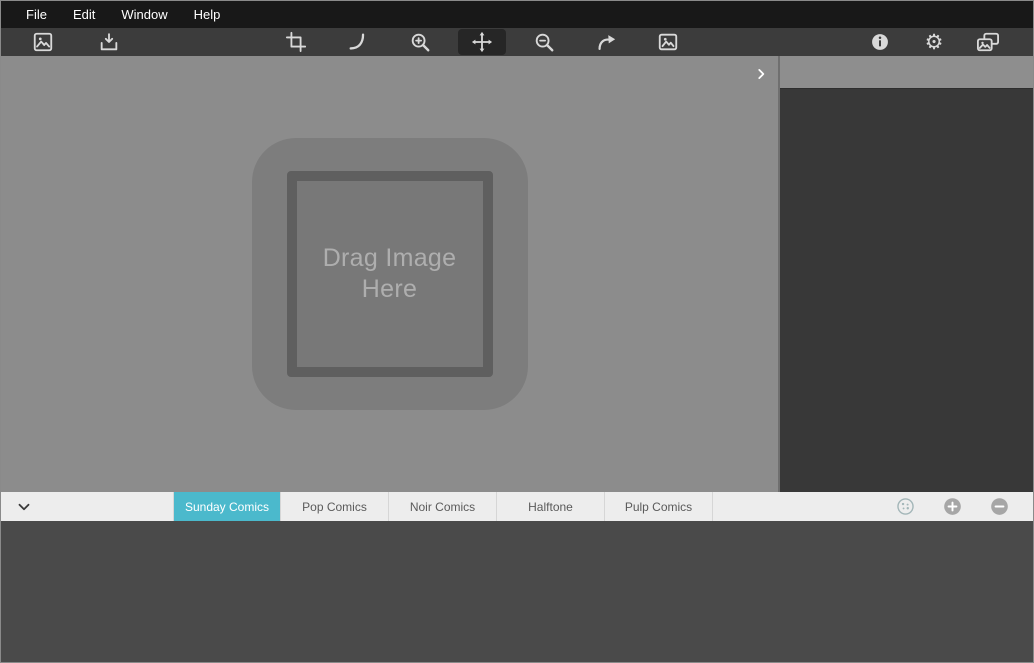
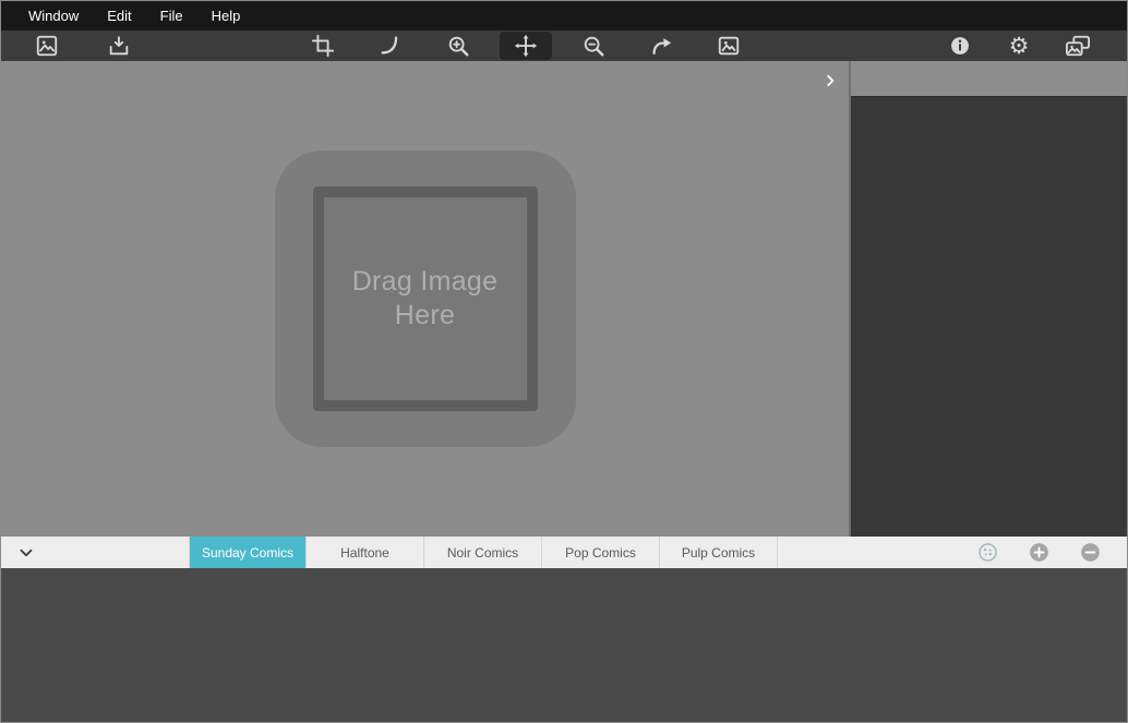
- File
+ Window
  Edit
- Window
+ File
  Help
  ⚙
  Drag Image Here
  Sunday Comics
- Pop Comics
+ Halftone
  Noir Comics
- Halftone
+ Pop Comics
  Pulp Comics
